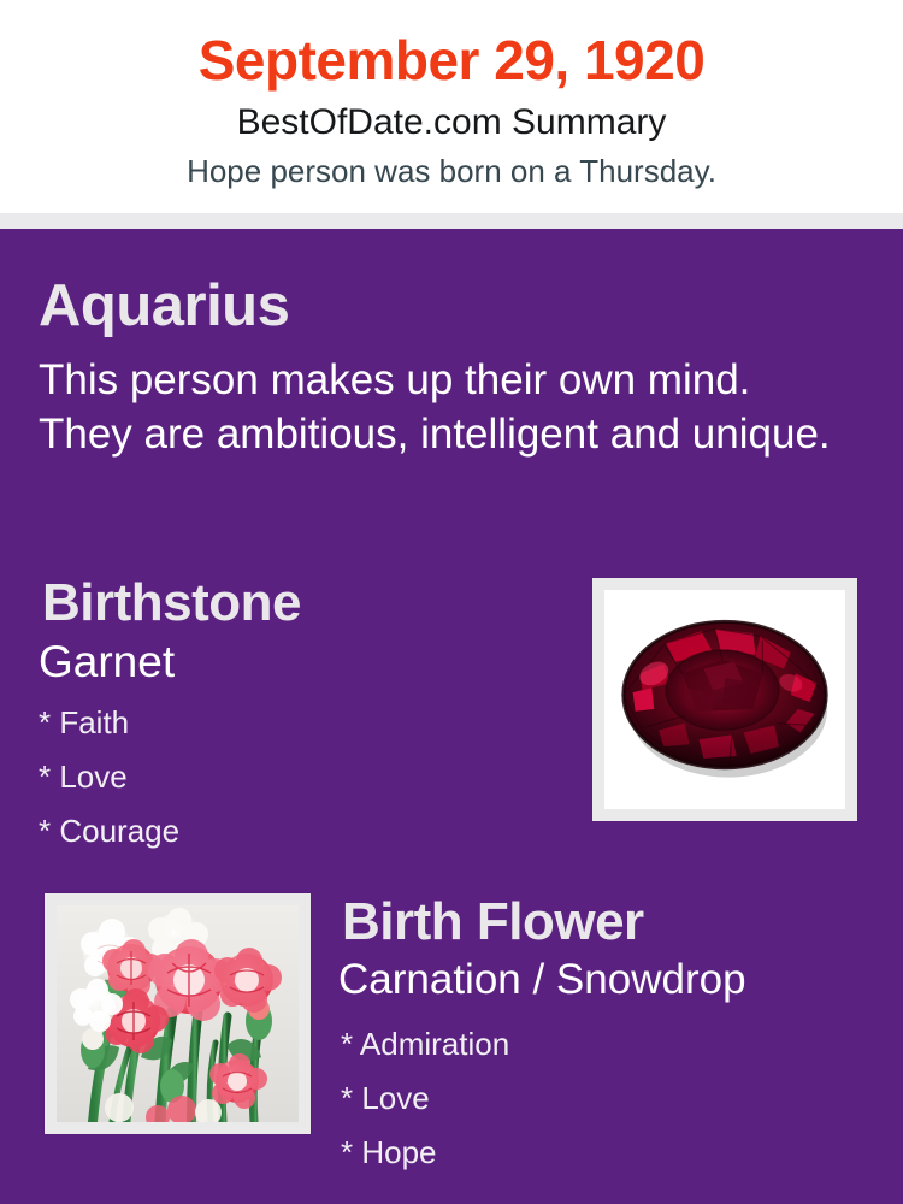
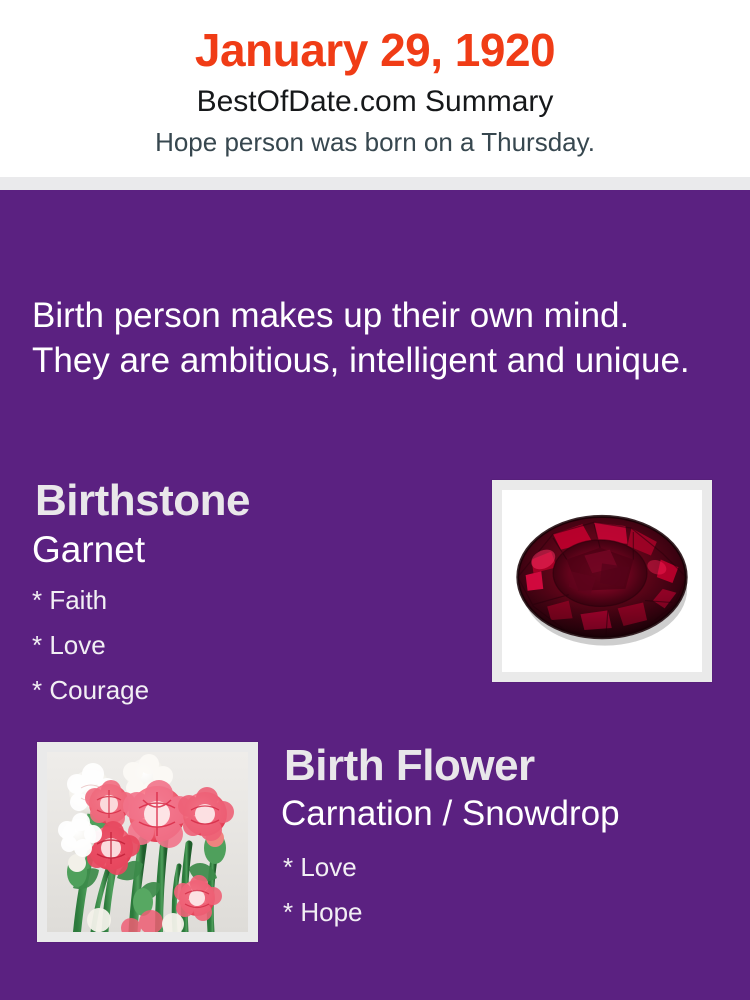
- September 29, 1920
+ January 29, 1920
  BestOfDate.com Summary
  Hope person was born on a Thursday.
- Aquarius
- This person makes up their own mind. They are ambitious, intelligent and unique.
+ Birth person makes up their own mind. They are ambitious, intelligent and unique.
  Birthstone
  Garnet
  * Faith
  * Love
  * Courage
  Birth Flower
  Carnation / Snowdrop
- * Admiration
  * Love
  * Hope
